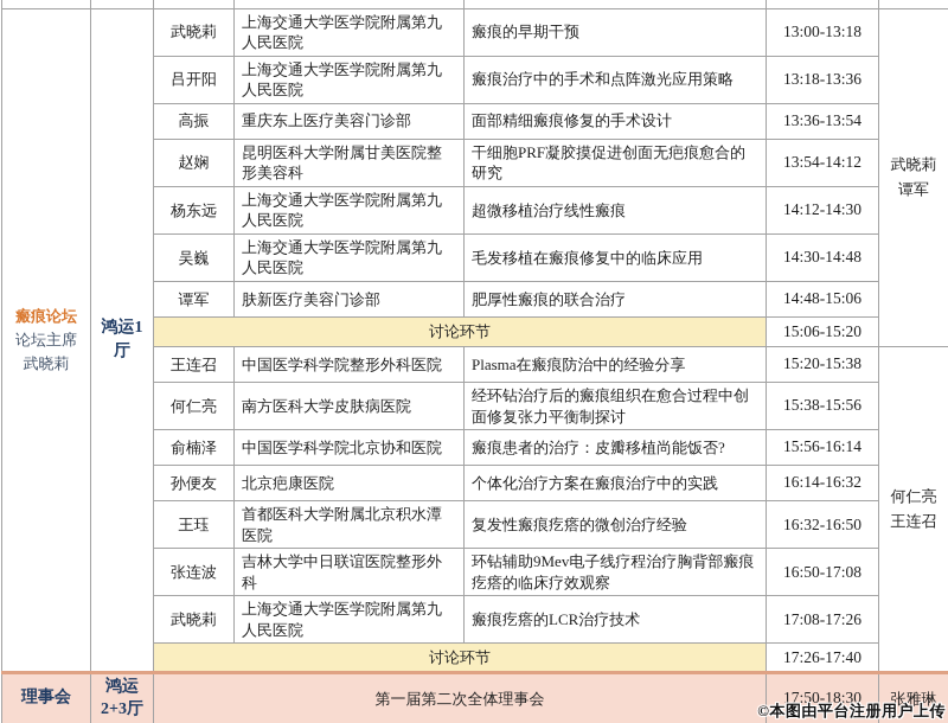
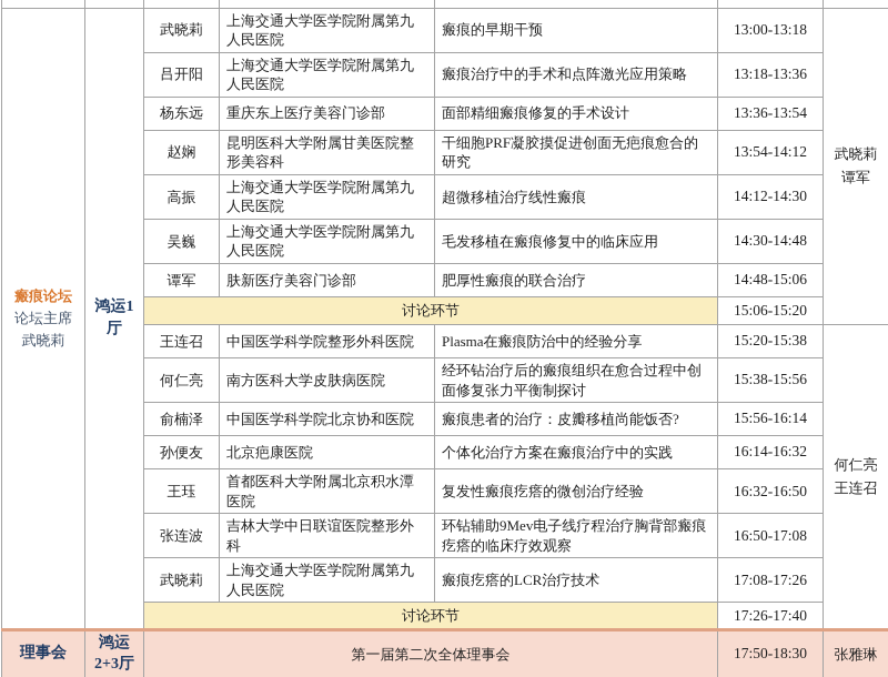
  瘢痕论坛 论坛主席 武晓莉	鸿运1 厅	武晓莉	上海交通大学医学院附属第九人民医院	瘢痕的早期干预	13:00-13:18	武晓莉 谭军
  吕开阳	上海交通大学医学院附属第九人民医院	瘢痕治疗中的手术和点阵激光应用策略	13:18-13:36
- 高振	重庆东上医疗美容门诊部	面部精细瘢痕修复的手术设计	13:36-13:54
+ 杨东远	重庆东上医疗美容门诊部	面部精细瘢痕修复的手术设计	13:36-13:54
  赵娴	昆明医科大学附属甘美医院整形美容科	干细胞PRF凝胶摸促进创面无疤痕愈合的研究	13:54-14:12
- 杨东远	上海交通大学医学院附属第九人民医院	超微移植治疗线性瘢痕	14:12-14:30
+ 高振	上海交通大学医学院附属第九人民医院	超微移植治疗线性瘢痕	14:12-14:30
  吴巍	上海交通大学医学院附属第九人民医院	毛发移植在瘢痕修复中的临床应用	14:30-14:48
  谭军	肤新医疗美容门诊部	肥厚性瘢痕的联合治疗	14:48-15:06
  讨论环节	15:06-15:20
  王连召	中国医学科学院整形外科医院	Plasma在瘢痕防治中的经验分享	15:20-15:38	何仁亮 王连召
  何仁亮	南方医科大学皮肤病医院	经环钻治疗后的瘢痕组织在愈合过程中创面修复张力平衡制探讨	15:38-15:56
  俞楠泽	中国医学科学院北京协和医院	瘢痕患者的治疗：皮瓣移植尚能饭否?	15:56-16:14
  孙便友	北京疤康医院	个体化治疗方案在瘢痕治疗中的实践	16:14-16:32
  王珏	首都医科大学附属北京积水潭医院	复发性瘢痕疙瘩的微创治疗经验	16:32-16:50
  张连波	吉林大学中日联谊医院整形外科	环钻辅助9Mev电子线疗程治疗胸背部瘢痕疙瘩的临床疗效观察	16:50-17:08
  武晓莉	上海交通大学医学院附属第九人民医院	瘢痕疙瘩的LCR治疗技术	17:08-17:26
  讨论环节	17:26-17:40
  理事会	鸿运 2+3厅	第一届第二次全体理事会	17:50-18:30	张雅琳
- ©本图由平台注册用户上传
